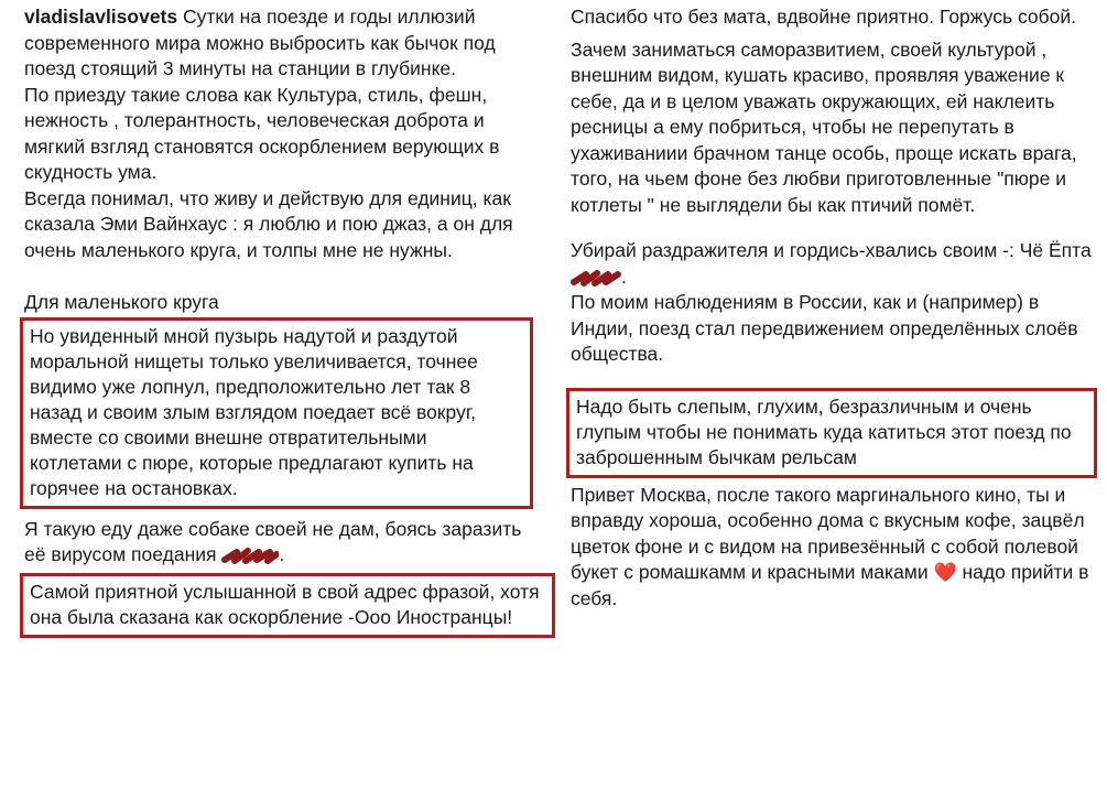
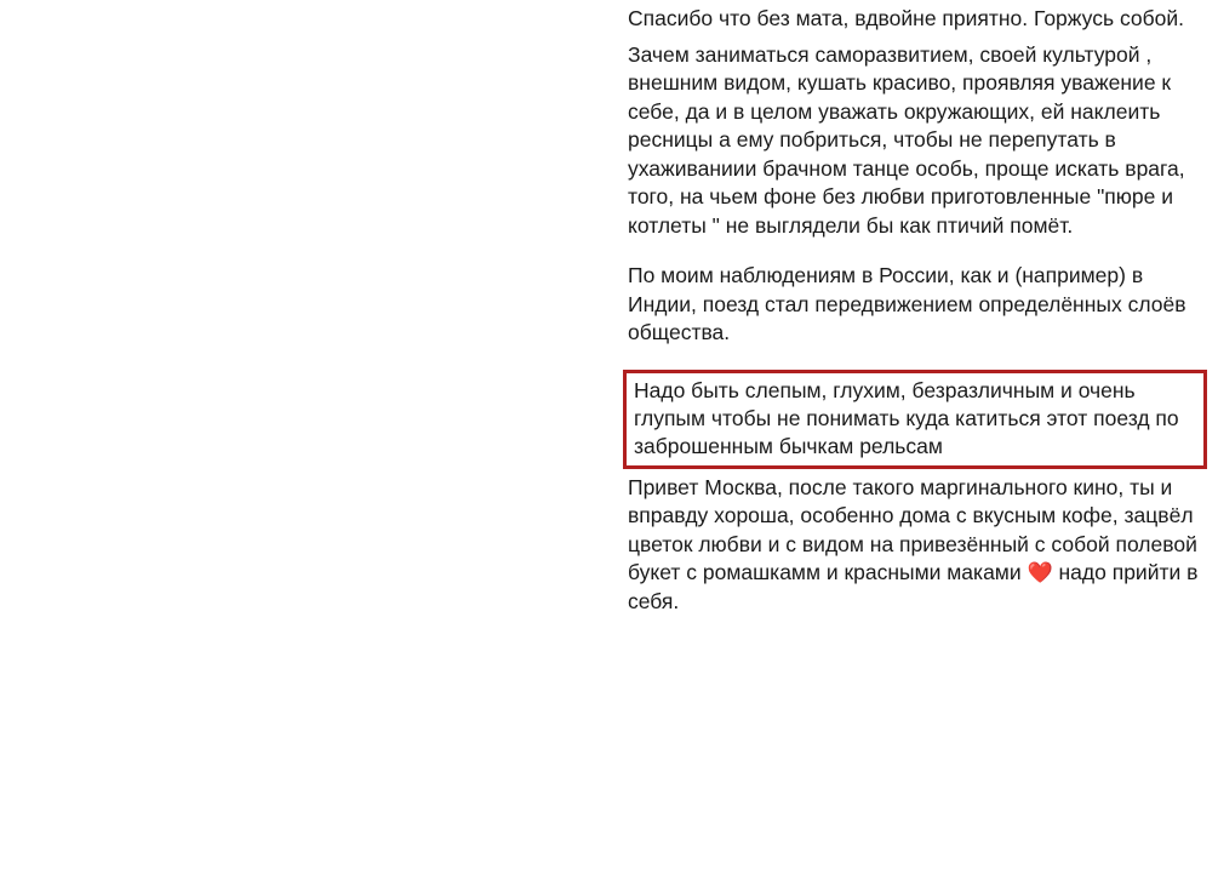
- vladislavlisovets Сутки на поезде и годы иллюзий современного мира можно выбросить как бычок под поезд стоящий 3 минуты на станции в глубинке.
- По приезду такие слова как Культура, стиль, фешн, нежность , толерантность, человеческая доброта и мягкий взгляд становятся оскорблением верующих в скудность ума.
- Всегда понимал, что живу и действую для единиц, как сказала Эми Вайнхаус : я люблю и пою джаз, а он для очень маленького круга, и толпы мне не нужны.
- Для маленького круга
- Но увиденный мной пузырь надутой и раздутой моральной нищеты только увеличивается, точнее видимо уже лопнул, предположительно лет так 8 назад и своим злым взглядом поедает всё вокруг, вместе со своими внешне отвратительными котлетами с пюре, которые предлагают купить на горячее на остановках.
- Я такую еду даже собаке своей не дам, боясь заразить её вирусом поедания .
- Самой приятной услышанной в свой адрес фразой, хотя она была сказана как оскорбление -Ооо Иностранцы!
  Спасибо что без мата, вдвойне приятно. Горжусь собой.
  Зачем заниматься саморазвитием, своей культурой , внешним видом, кушать красиво, проявляя уважение к себе, да и в целом уважать окружающих, ей наклеить ресницы а ему побриться, чтобы не перепутать в ухаживаниии брачном танце особь, проще искать врага, того, на чьем фоне без любви приготовленные "пюре и котлеты " не выглядели бы как птичий помёт.
- Убирай раздражителя и гордись-хвались своим -: Чё Ёпта .
  По моим наблюдениям в России, как и (например) в Индии, поезд стал передвижением определённых слоёв общества.
  Надо быть слепым, глухим, безразличным и очень глупым чтобы не понимать куда катиться этот поезд по заброшенным бычкам рельсам
- Привет Москва, после такого маргинального кино, ты и вправду хороша, особенно дома с вкусным кофе, зацвёл цветок фоне и с видом на привезённый с собой полевой букет с ромашкамм и красными маками ❤️ надо прийти в себя.
+ Привет Москва, после такого маргинального кино, ты и вправду хороша, особенно дома с вкусным кофе, зацвёл цветок любви и с видом на привезённый с собой полевой букет с ромашкамм и красными маками ❤️ надо прийти в себя.
